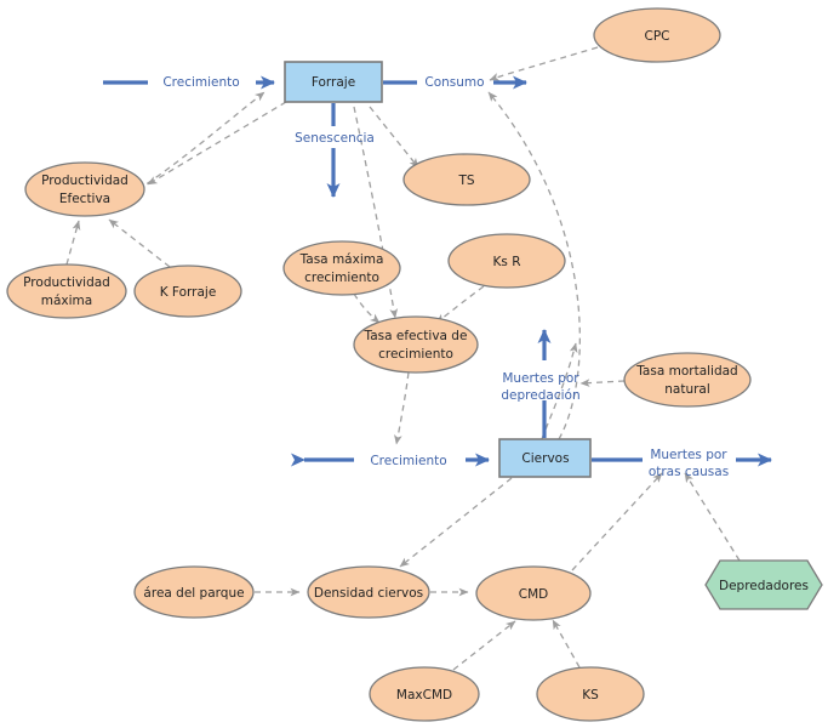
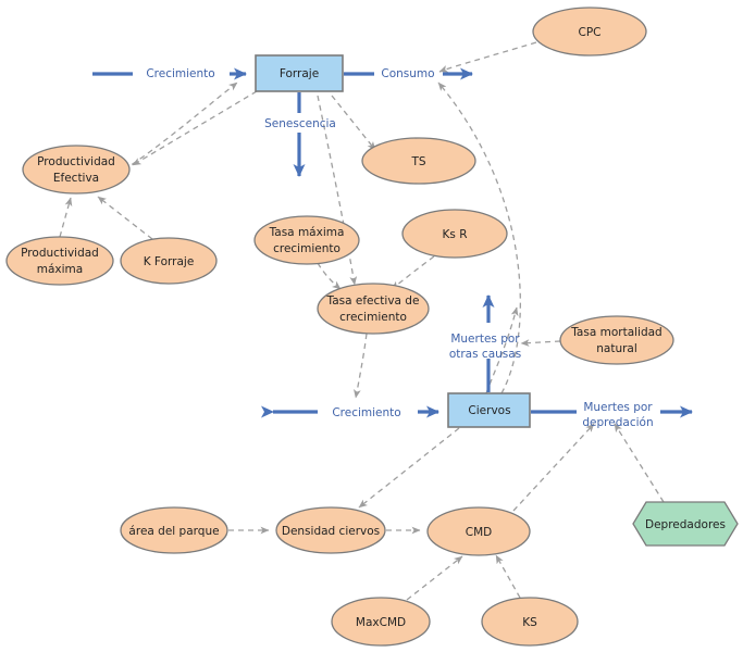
  Crecimiento
  Consumo
  Senescencia
  Crecimiento
  Muertes por
- depredación
+ otras causas
  Muertes por
- otras causas
+ depredación
  CPC
  Forraje
  Productividad
  Efectiva
  TS
  Productividad
  máxima
  K Forraje
  Tasa máxima
  crecimiento
  Ks R
  Tasa efectiva de
  crecimiento
  Tasa mortalidad
  natural
  Ciervos
  Depredadores
  área del parque
  Densidad ciervos
  CMD
  MaxCMD
  KS
